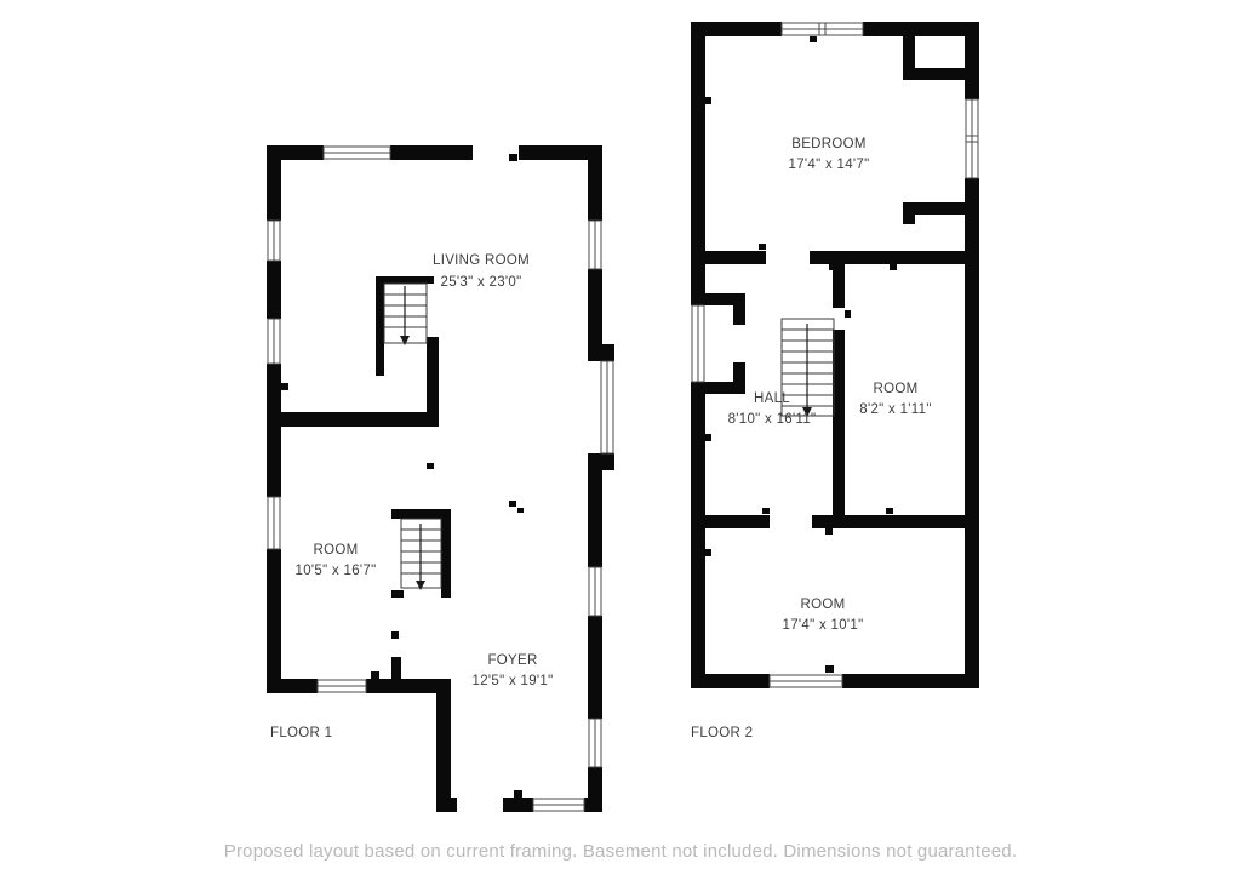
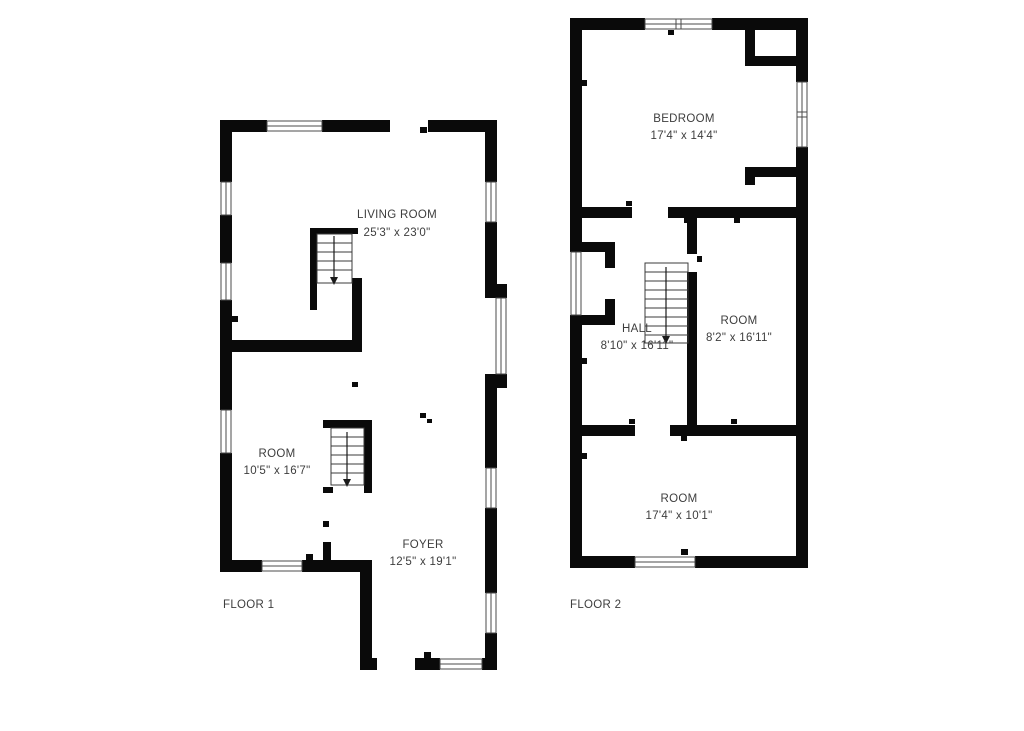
  LIVING ROOM
  25'3" x 23'0"
  ROOM
  10'5" x 16'7"
  FOYER
  12'5" x 19'1"
  FLOOR 1
  BEDROOM
- 17'4" x 14'7"
+ 17'4" x 14'4"
  HALL
  8'10" x 16'11"
  ROOM
- 8'2" x 1'11"
+ 8'2" x 16'11"
  ROOM
  17'4" x 10'1"
  FLOOR 2
- Proposed layout based on current framing. Basement not included. Dimensions not guaranteed.
